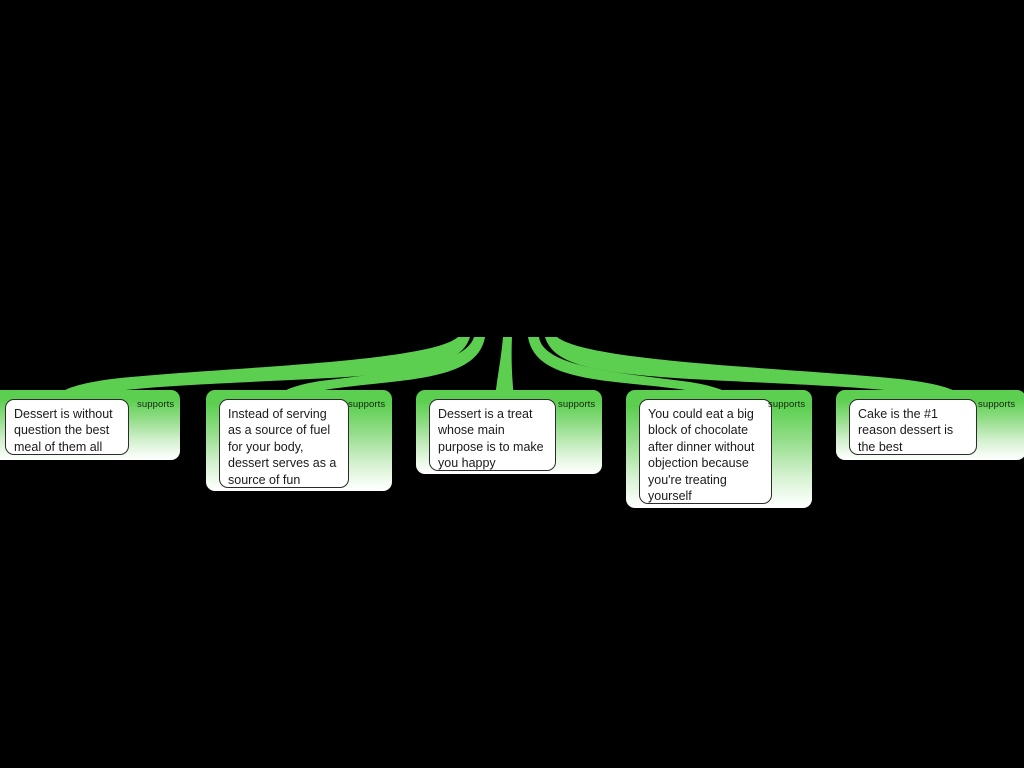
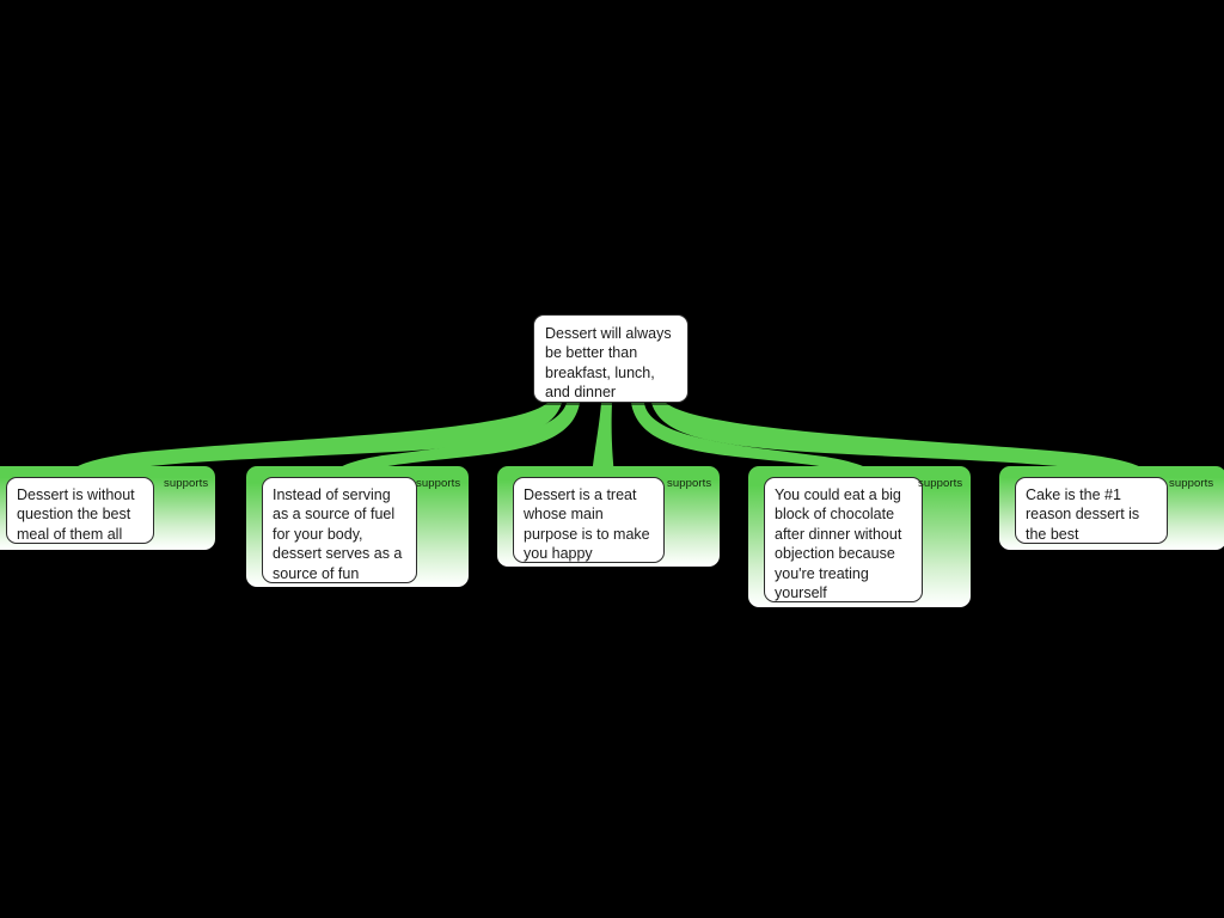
+ Dessert will always
+ be better than
+ breakfast, lunch,
+ and dinner
  Dessert is without
  question the best
  meal of them all
  supports
  Instead of serving
  as a source of fuel
  for your body,
  dessert serves as a
  source of fun
  supports
  Dessert is a treat
  whose main
  purpose is to make
  you happy
  supports
  You could eat a big
  block of chocolate
  after dinner without
  objection because
  you're treating
  yourself
  supports
  Cake is the #1
  reason dessert is
  the best
  supports
